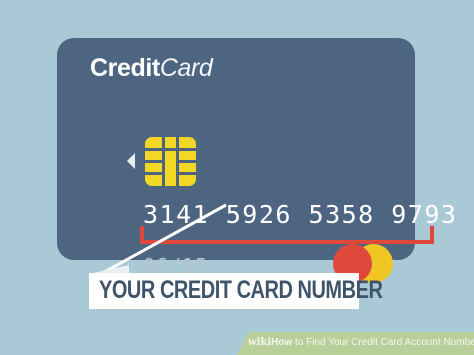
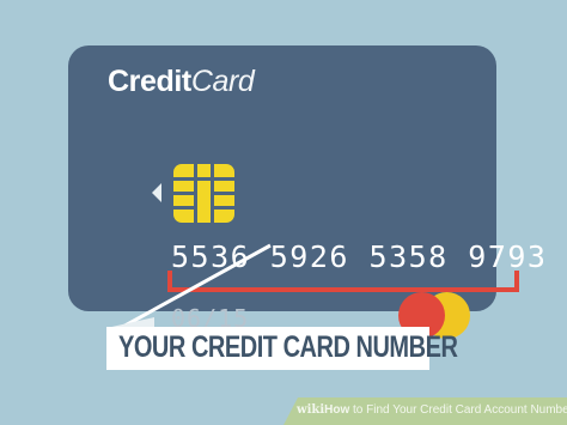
  CreditCard
- 3141 5926 5358 9793
+ 5536 5926 5358 9793
  06/15
  YOUR CREDIT CARD NUMBER
  wikiHow to Find Your Credit Card Account Numbe
